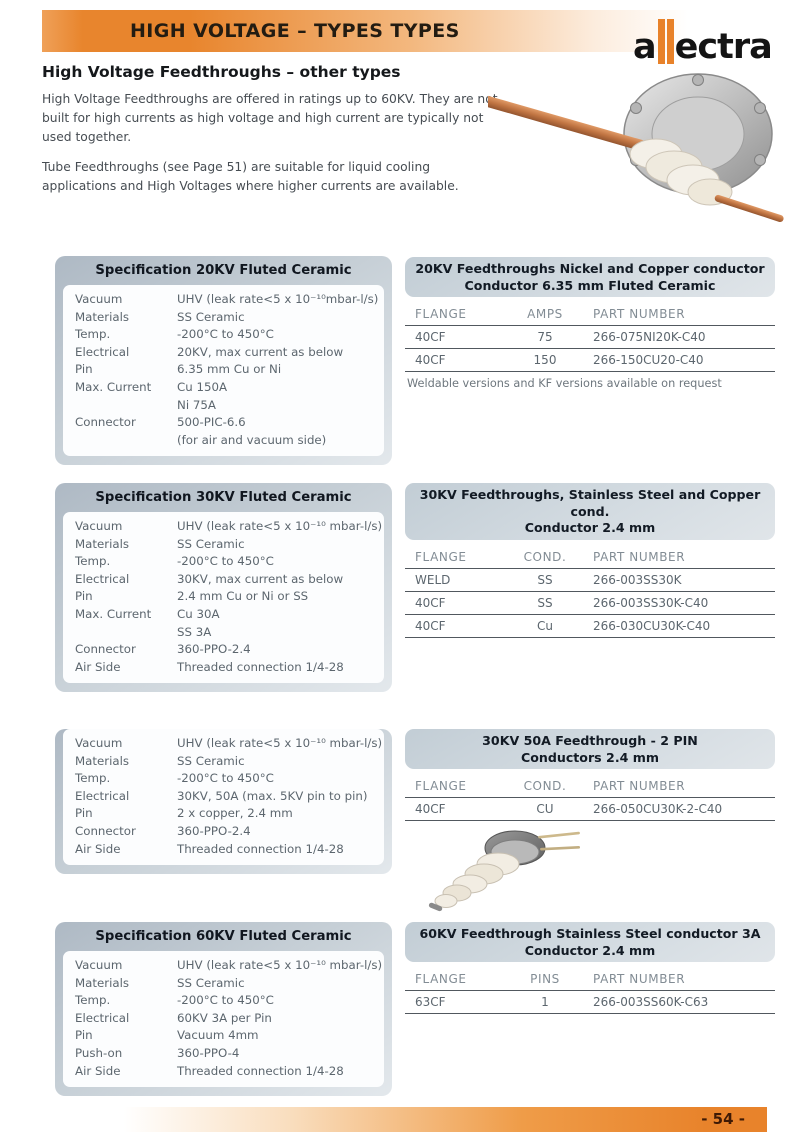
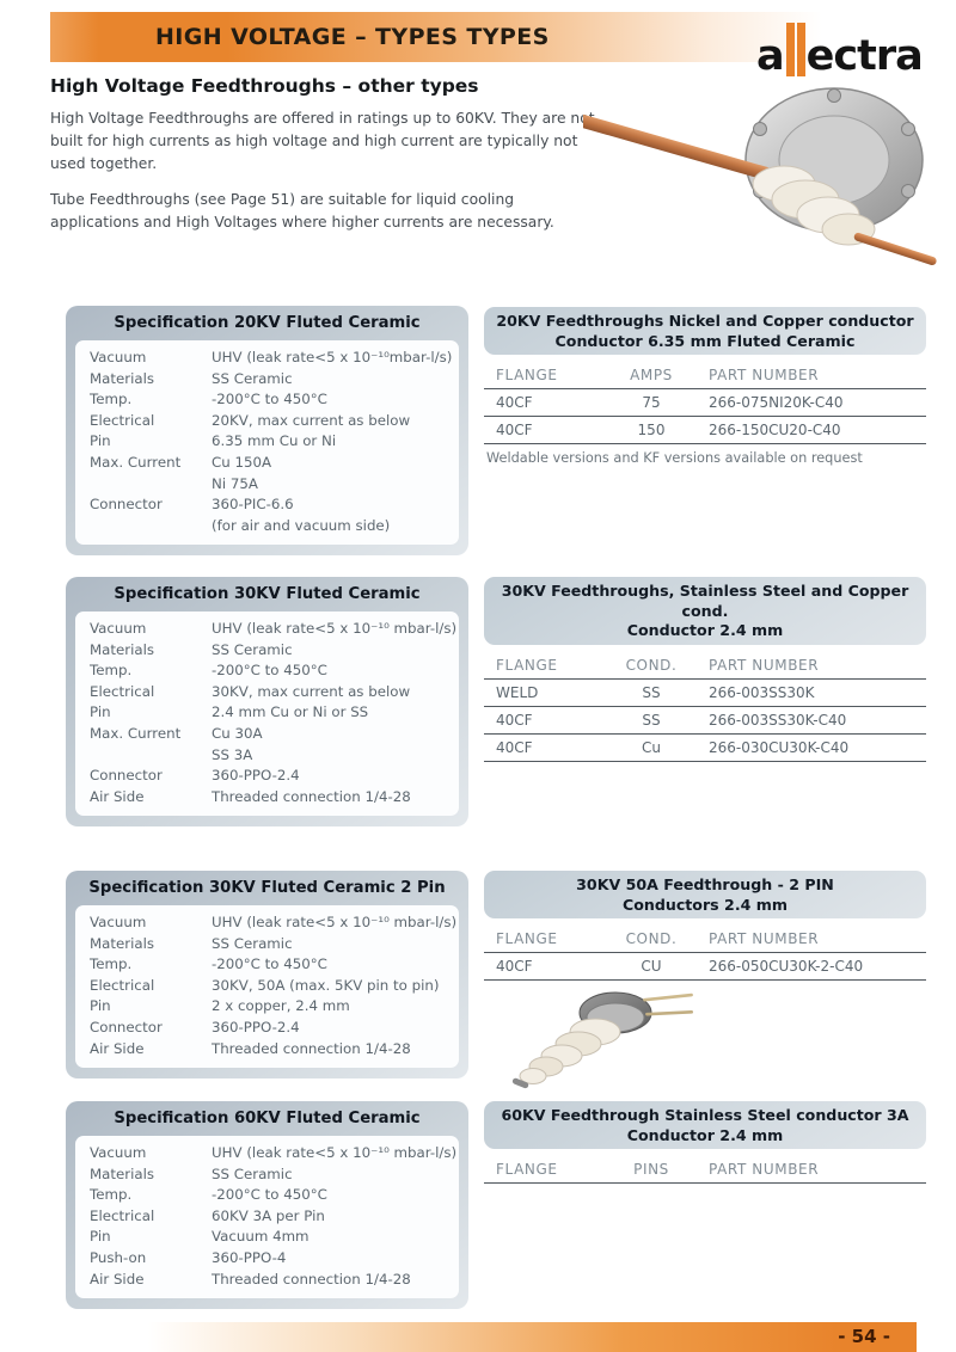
  HIGH VOLTAGE – TYPES TYPES
  a
  ectra
  High Voltage Feedthroughs – other types
  High Voltage Feedthroughs are offered in ratings up to 60KV. They are n built for high currents as high voltage and high current are typically not used together.
- Tube Feedthroughs (see Page 51) are suitable for liquid cooling applications and High Voltages where higher currents are available.
+ Tube Feedthroughs (see Page 51) are suitable for liquid cooling applications and High Voltages where higher currents are necessary.
  Specification 20KV Fluted Ceramic
  Vacuum
  UHV (leak rate<5 x 10⁻¹⁰mbar-l/s)
  Materials
  SS Ceramic
  Temp.
  -200°C to 450°C
  Electrical
  20KV, max current as below
  Pin
  6.35 mm Cu or Ni
  Max. Current
  Cu 150A
  Ni 75A
  Connector
- 500-PIC-6.6
+ 360-PIC-6.6
  (for air and vacuum side)
  20KV Feedthroughs Nickel and Copper conductor
  Conductor 6.35 mm Fluted Ceramic
  FLANGE
  AMPS
  PART NUMBER
  40CF
  75
  266-075NI20K-C40
  40CF
  150
  266-150CU20-C40
  Weldable versions and KF versions available on request
  Specification 30KV Fluted Ceramic
  Vacuum
  UHV (leak rate<5 x 10⁻¹⁰ mbar-l/s)
  Materials
  SS Ceramic
  Temp.
  -200°C to 450°C
  Electrical
  30KV, max current as below
  Pin
  2.4 mm Cu or Ni or SS
  Max. Current
  Cu 30A
  SS 3A
  Connector
  360-PPO-2.4
  Air Side
  Threaded connection 1/4-28
  30KV Feedthroughs, Stainless Steel and Copper cond.
  Conductor 2.4 mm
  FLANGE
  COND.
  PART NUMBER
  WELD
  SS
  266-003SS30K
  40CF
  SS
  266-003SS30K-C40
  40CF
  Cu
  266-030CU30K-C40
+ Specification 30KV Fluted Ceramic 2 Pin
  Vacuum
  UHV (leak rate<5 x 10⁻¹⁰ mbar-l/s)
  Materials
  SS Ceramic
  Temp.
  -200°C to 450°C
  Electrical
  30KV, 50A (max. 5KV pin to pin)
  Pin
  2 x copper, 2.4 mm
  Connector
  360-PPO-2.4
  Air Side
  Threaded connection 1/4-28
  30KV 50A Feedthrough - 2 PIN
  Conductors 2.4 mm
  FLANGE
  COND.
  PART NUMBER
  40CF
  CU
  266-050CU30K-2-C40
  Specification 60KV Fluted Ceramic
  Vacuum
  UHV (leak rate<5 x 10⁻¹⁰ mbar-l/s)
  Materials
  SS Ceramic
  Temp.
  -200°C to 450°C
  Electrical
  60KV 3A per Pin
  Pin
  Vacuum 4mm
  Push-on
  360-PPO-4
  Air Side
  Threaded connection 1/4-28
  60KV Feedthrough Stainless Steel conductor 3A
  Conductor 2.4 mm
  FLANGE
  PINS
  PART NUMBER
- 63CF
- 1
- 266-003SS60K-C63
  - 54 -
